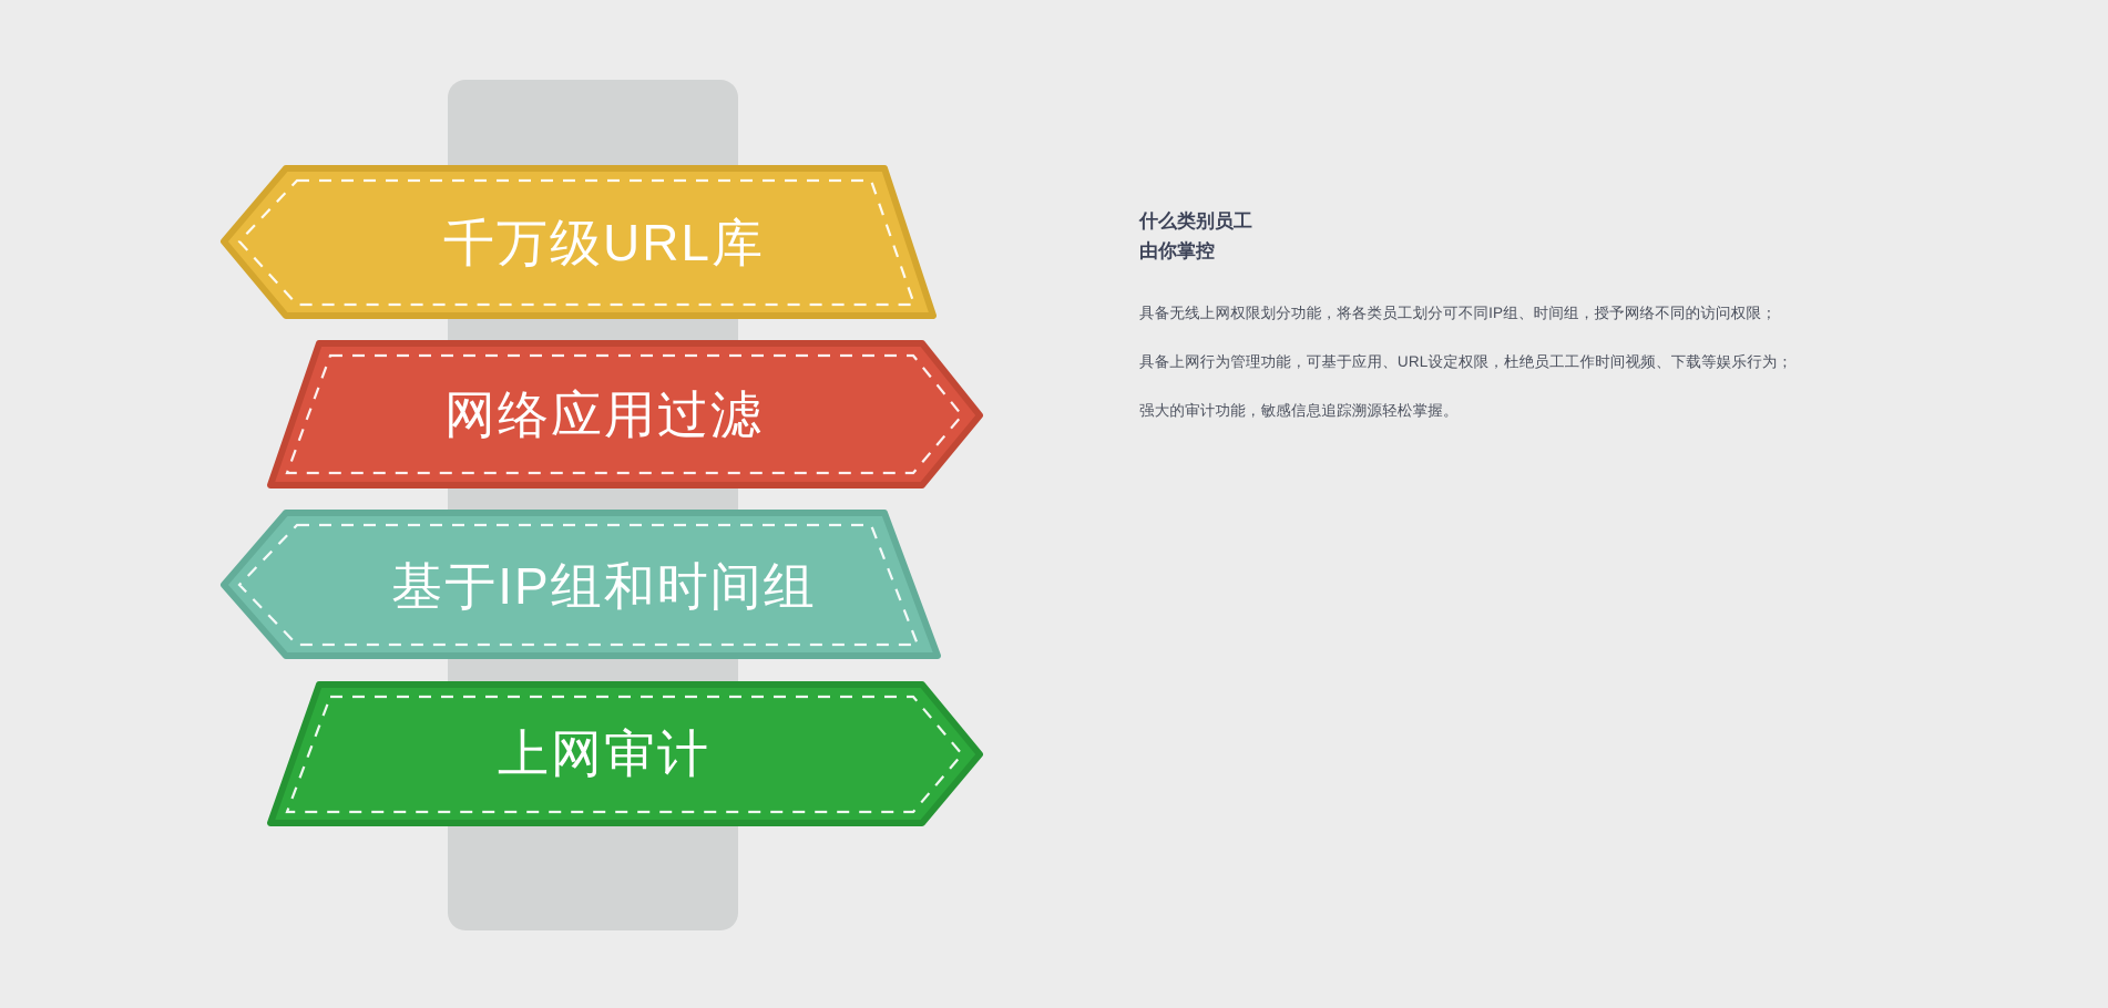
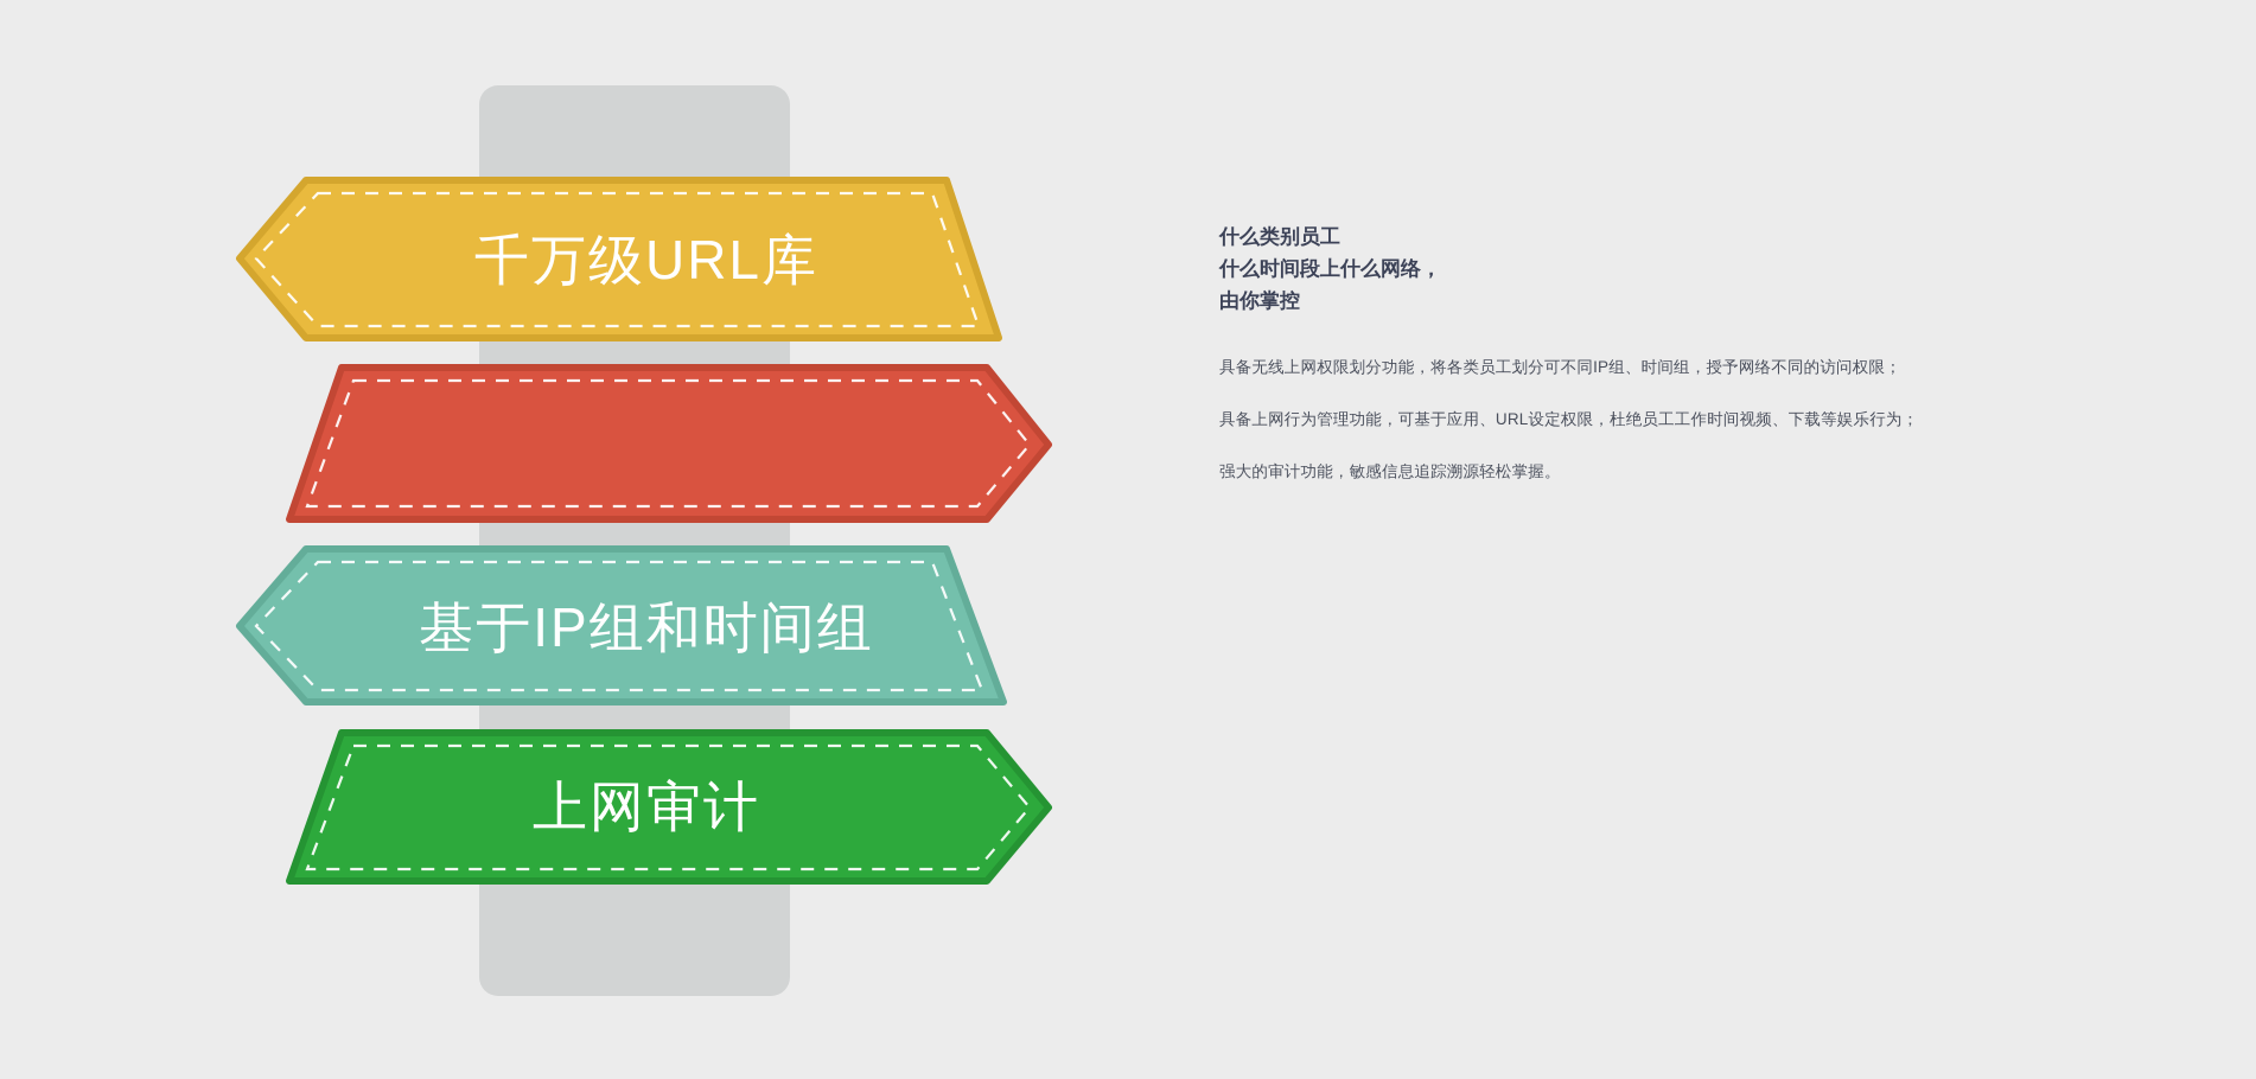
  千万级URL库
- 网络应用过滤
  基于IP组和时间组
  上网审计
  什么类别员工
+ 什么时间段上什么网络，
  由你掌控
  具备无线上网权限划分功能，将各类员工划分可不同IP组、时间组，授予网络不同的访问权限；
  具备上网行为管理功能，可基于应用、URL设定权限，杜绝员工工作时间视频、下载等娱乐行为；
  强大的审计功能，敏感信息追踪溯源轻松掌握。
